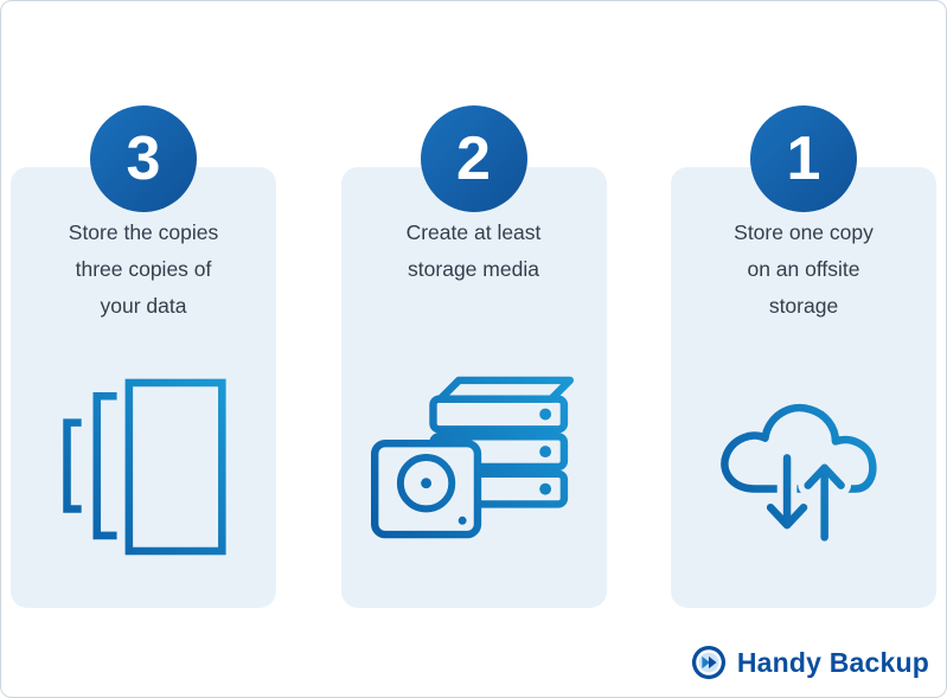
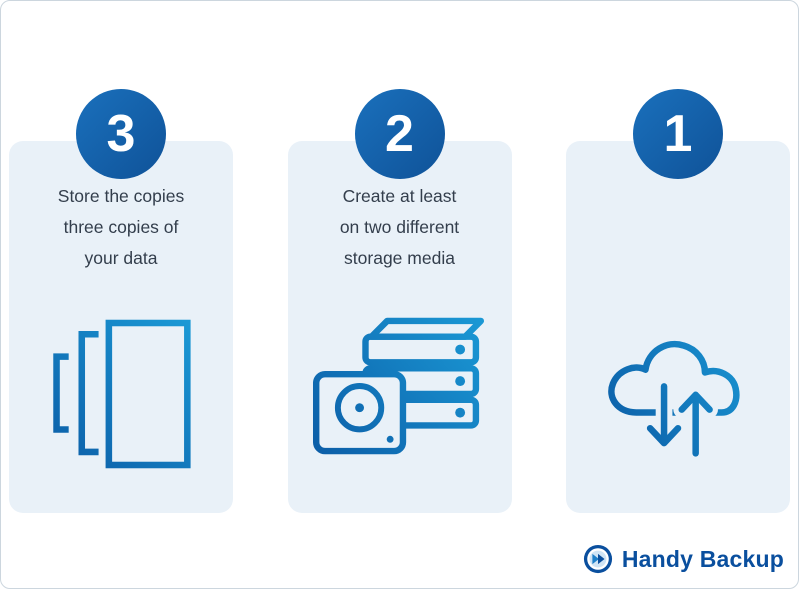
  3
  Store the copies
  three copies of
  your data
  2
  Create at least
+ on two different
  storage media
  1
- Store one copy
- on an offsite
- storage
  Handy Backup
